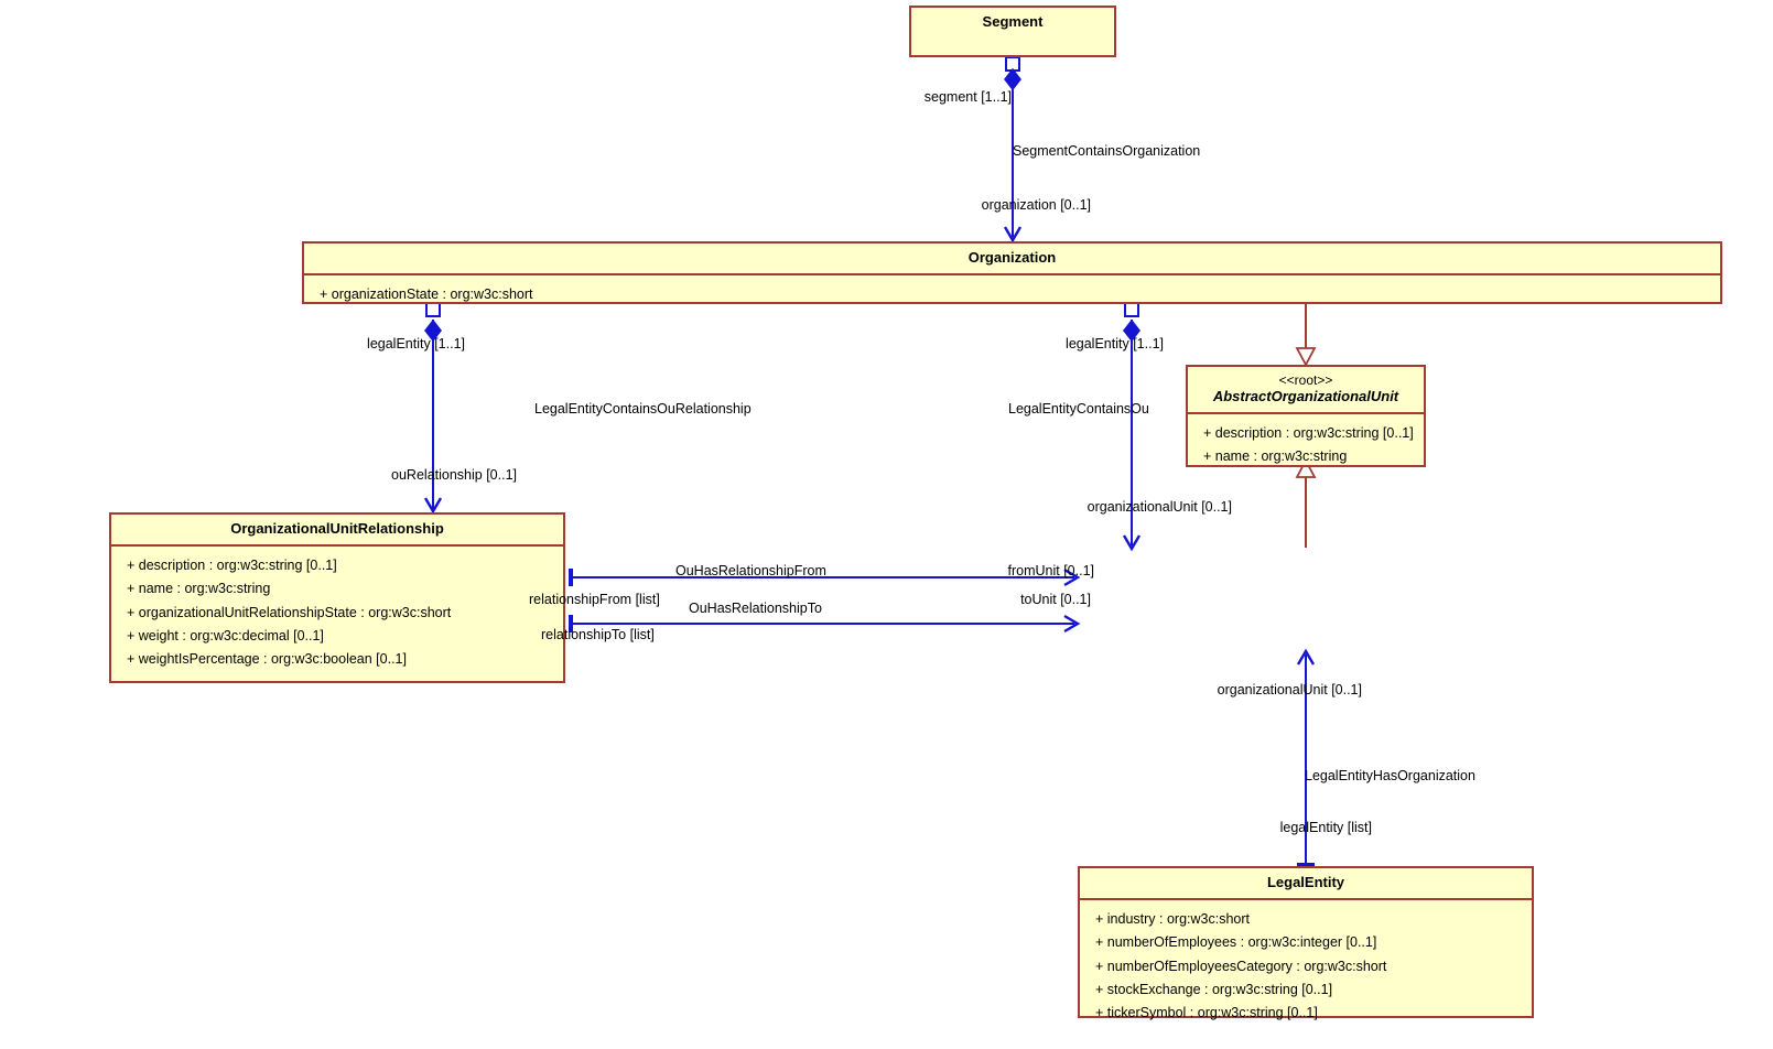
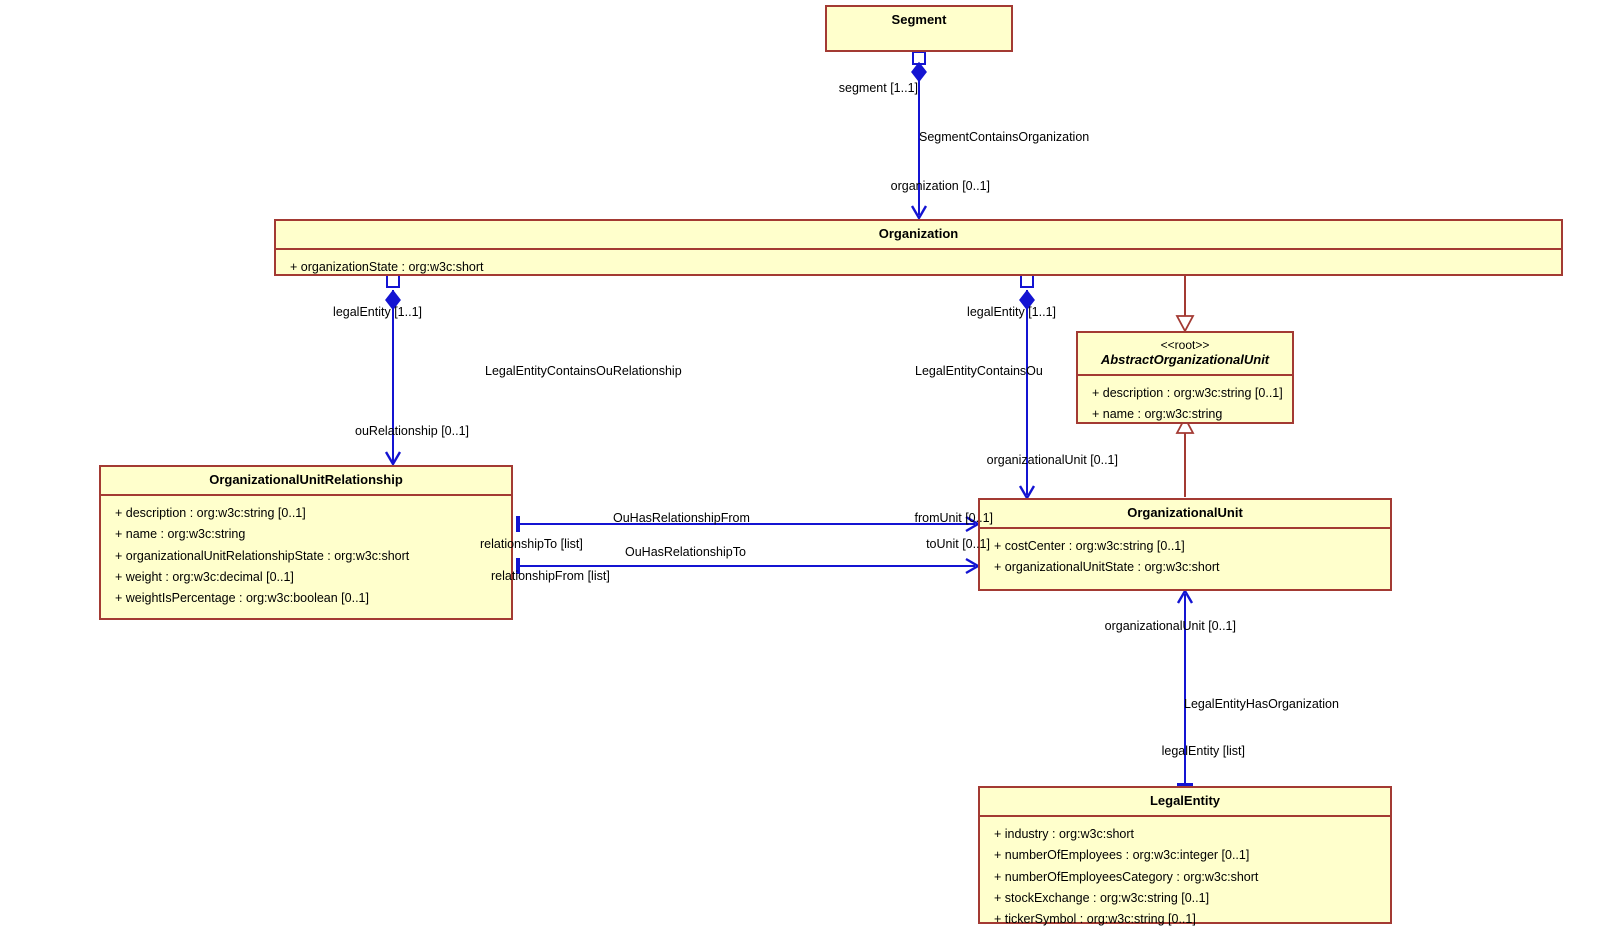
  Segment
  Organization
  + organizationState : org:w3c:short
  <<root>>
  AbstractOrganizationalUnit
  + description : org:w3c:string [0..1]
  + name : org:w3c:string
  OrganizationalUnitRelationship
  + description : org:w3c:string [0..1]
  + name : org:w3c:string
  + organizationalUnitRelationshipState : org:w3c:short
  + weight : org:w3c:decimal [0..1]
  + weightIsPercentage : org:w3c:boolean [0..1]
+ OrganizationalUnit
+ + costCenter : org:w3c:string [0..1]
+ + organizationalUnitState : org:w3c:short
  LegalEntity
  + industry : org:w3c:short
  + numberOfEmployees : org:w3c:integer [0..1]
  + numberOfEmployeesCategory : org:w3c:short
  + stockExchange : org:w3c:string [0..1]
  + tickerSymbol : org:w3c:string [0..1]
  segment [1..1]
  SegmentContainsOrganization
  organization [0..1]
  legalEntity [1..1]
  LegalEntityContainsOuRelationship
  ouRelationship [0..1]
  legalEntity [1..1]
  LegalEntityContainsOu
  organizationalUnit [0..1]
  OuHasRelationshipFrom
- relationshipFrom [list]
+ relationshipTo [list]
  fromUnit [0..1]
  OuHasRelationshipTo
- relationshipTo [list]
+ relationshipFrom [list]
  toUnit [0..1]
  organizationalUnit [0..1]
  LegalEntityHasOrganization
  legalEntity [list]
